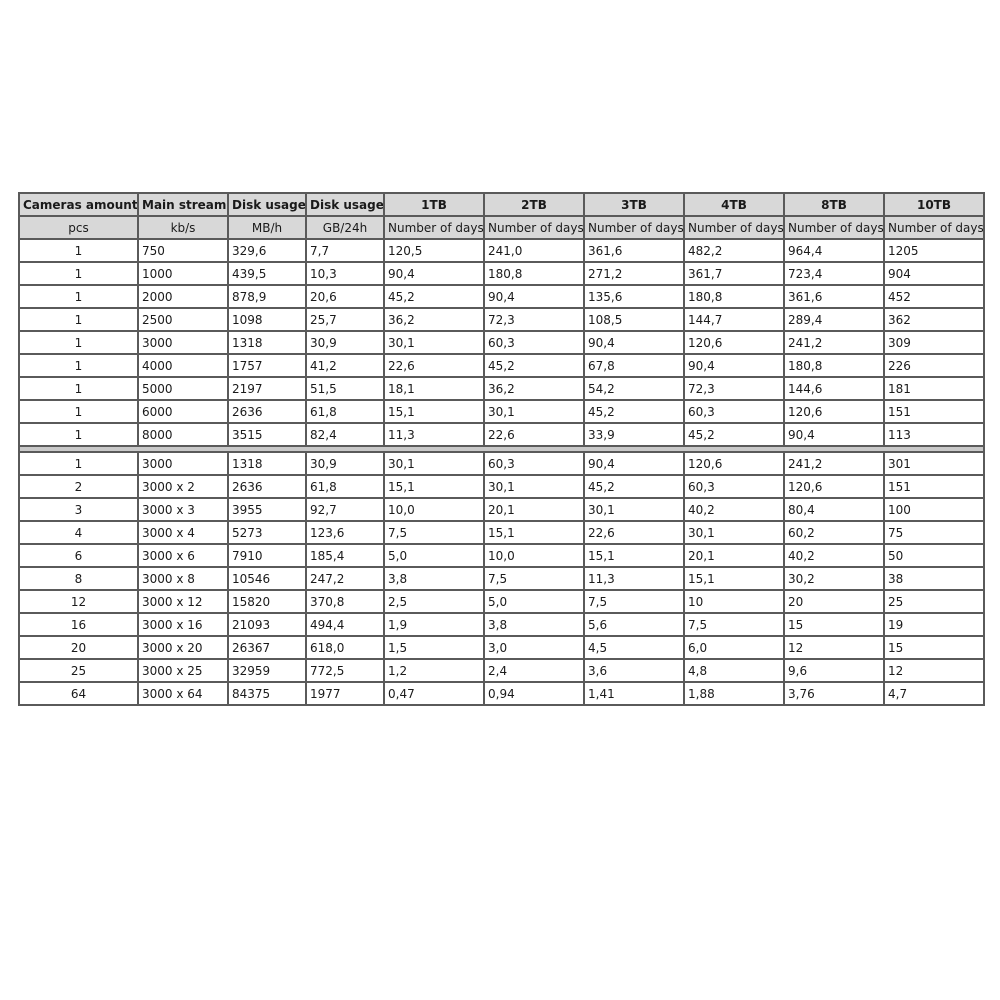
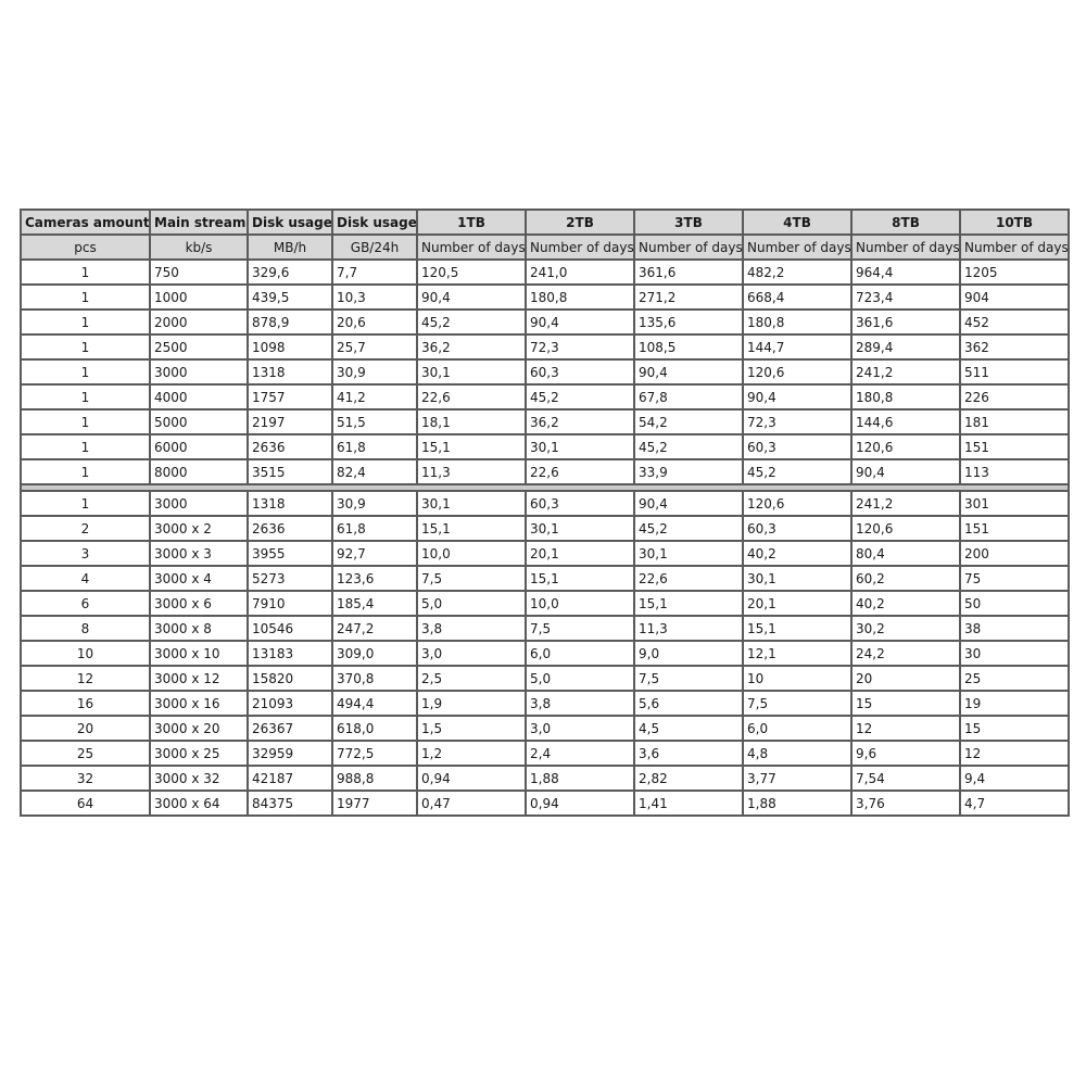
  Cameras amount	Main stream	Disk usage	Disk usage	1TB	2TB	3TB	4TB	8TB	10TB
  pcs	kb/s	MB/h	GB/24h	Number of days	Number of days	Number of days	Number of days	Number of days	Number of days
  1	750	329,6	7,7	120,5	241,0	361,6	482,2	964,4	1205
- 1	1000	439,5	10,3	90,4	180,8	271,2	361,7	723,4	904
+ 1	1000	439,5	10,3	90,4	180,8	271,2	668,4	723,4	904
  1	2000	878,9	20,6	45,2	90,4	135,6	180,8	361,6	452
  1	2500	1098	25,7	36,2	72,3	108,5	144,7	289,4	362
- 1	3000	1318	30,9	30,1	60,3	90,4	120,6	241,2	309
+ 1	3000	1318	30,9	30,1	60,3	90,4	120,6	241,2	511
  1	4000	1757	41,2	22,6	45,2	67,8	90,4	180,8	226
  1	5000	2197	51,5	18,1	36,2	54,2	72,3	144,6	181
  1	6000	2636	61,8	15,1	30,1	45,2	60,3	120,6	151
  1	8000	3515	82,4	11,3	22,6	33,9	45,2	90,4	113
  1	3000	1318	30,9	30,1	60,3	90,4	120,6	241,2	301
  2	3000 x 2	2636	61,8	15,1	30,1	45,2	60,3	120,6	151
- 3	3000 x 3	3955	92,7	10,0	20,1	30,1	40,2	80,4	100
+ 3	3000 x 3	3955	92,7	10,0	20,1	30,1	40,2	80,4	200
  4	3000 x 4	5273	123,6	7,5	15,1	22,6	30,1	60,2	75
  6	3000 x 6	7910	185,4	5,0	10,0	15,1	20,1	40,2	50
  8	3000 x 8	10546	247,2	3,8	7,5	11,3	15,1	30,2	38
+ 10	3000 x 10	13183	309,0	3,0	6,0	9,0	12,1	24,2	30
  12	3000 x 12	15820	370,8	2,5	5,0	7,5	10	20	25
  16	3000 x 16	21093	494,4	1,9	3,8	5,6	7,5	15	19
  20	3000 x 20	26367	618,0	1,5	3,0	4,5	6,0	12	15
  25	3000 x 25	32959	772,5	1,2	2,4	3,6	4,8	9,6	12
+ 32	3000 x 32	42187	988,8	0,94	1,88	2,82	3,77	7,54	9,4
  64	3000 x 64	84375	1977	0,47	0,94	1,41	1,88	3,76	4,7
